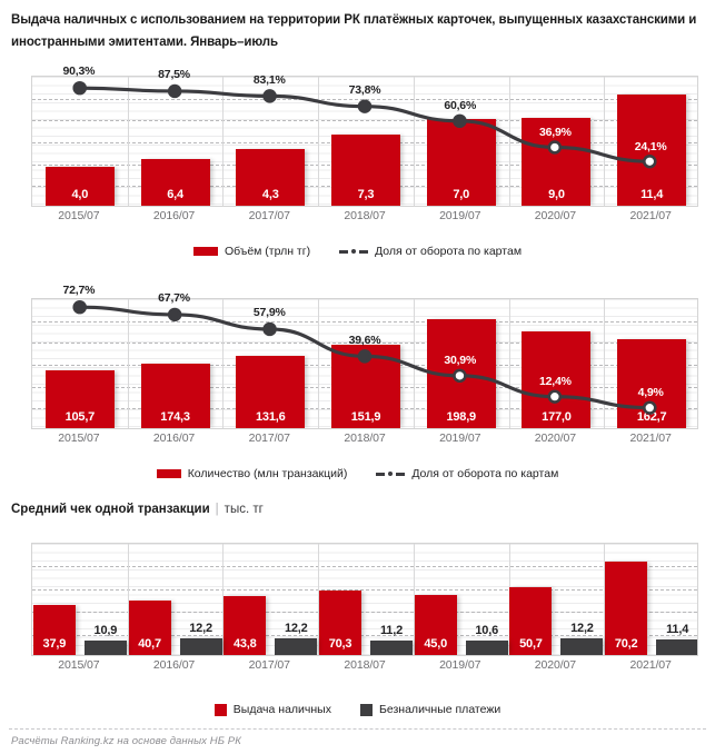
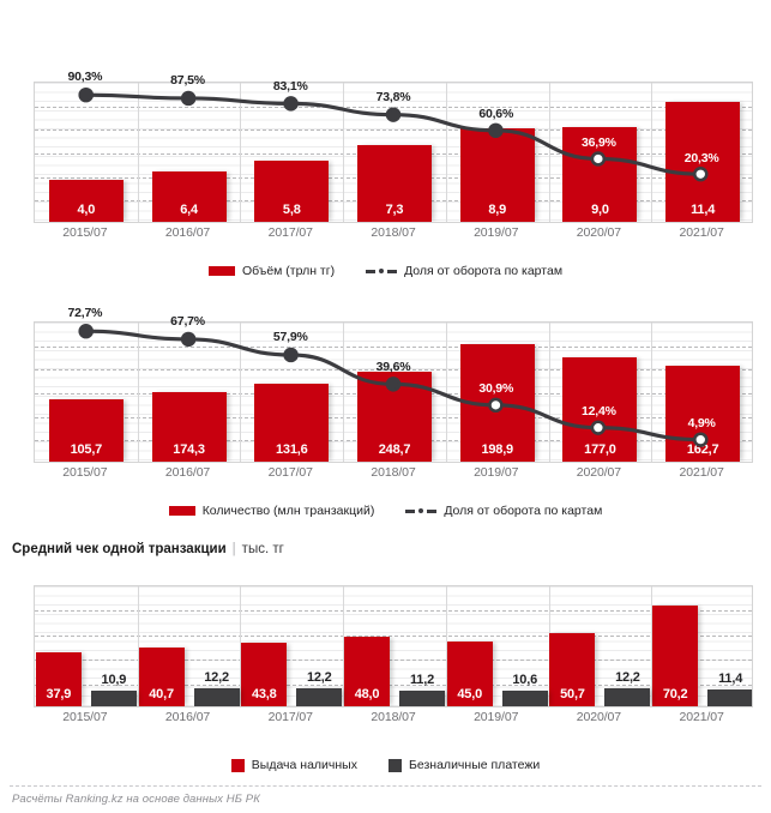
- Выдача наличных с использованием на территории РК платёжных карточек, выпущенных казахстанскими и иностранными эмитентами. Январь–июль
  4,0
  6,4
- 4,3
+ 5,8
  7,3
- 7,0
+ 8,9
  9,0
  11,4
  90,3%
  87,5%
  83,1%
  73,8%
  60,6%
  36,9%
- 24,1%
+ 20,3%
  2015/07
  2016/07
  2017/07
  2018/07
  2019/07
  2020/07
  2021/07
  Объём (трлн тг)
  Доля от оборота по картам
  105,7
  174,3
  131,6
- 151,9
+ 248,7
  198,9
  177,0
  162,7
  72,7%
  67,7%
  57,9%
  39,6%
  30,9%
  12,4%
  4,9%
  2015/07
  2016/07
  2017/07
  2018/07
  2019/07
  2020/07
  2021/07
  Количество (млн транзакций)
  Доля от оборота по картам
  Средний чек одной транзакции | тыс. тг
  37,9
  40,7
  43,8
- 70,3
+ 48,0
  45,0
  50,7
  70,2
  10,9
  12,2
  12,2
  11,2
  10,6
  12,2
  11,4
  2015/07
  2016/07
  2017/07
  2018/07
  2019/07
  2020/07
  2021/07
  Выдача наличных
  Безналичные платежи
  Расчёты Ranking.kz на основе данных НБ РК
